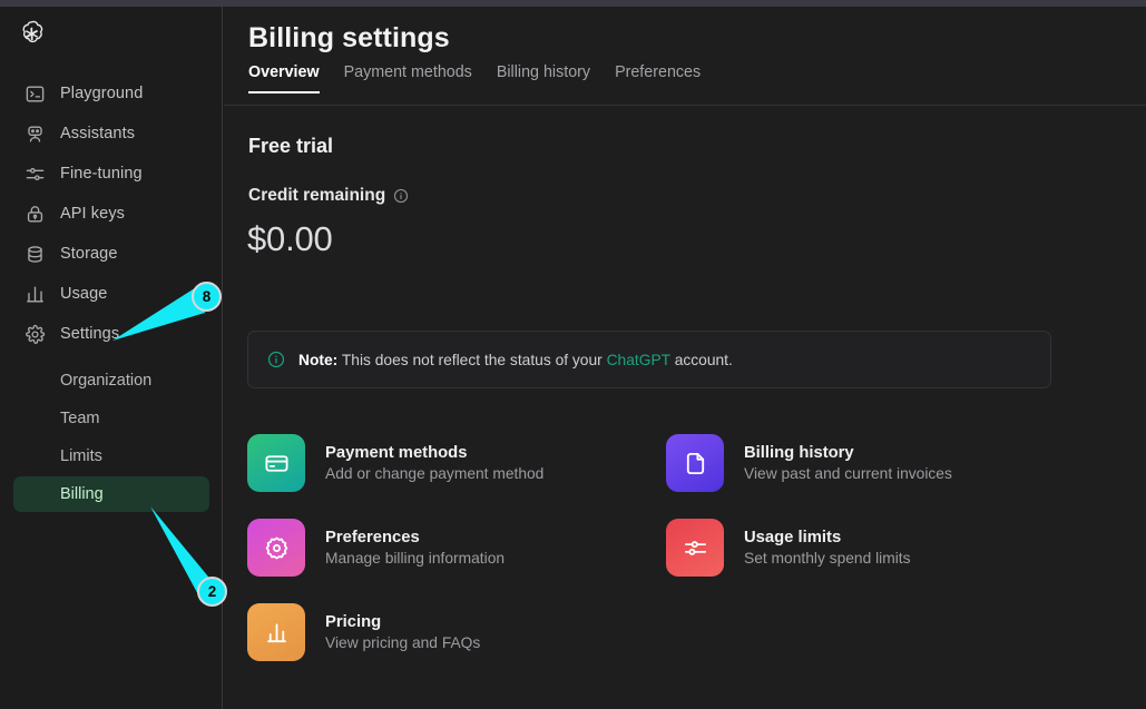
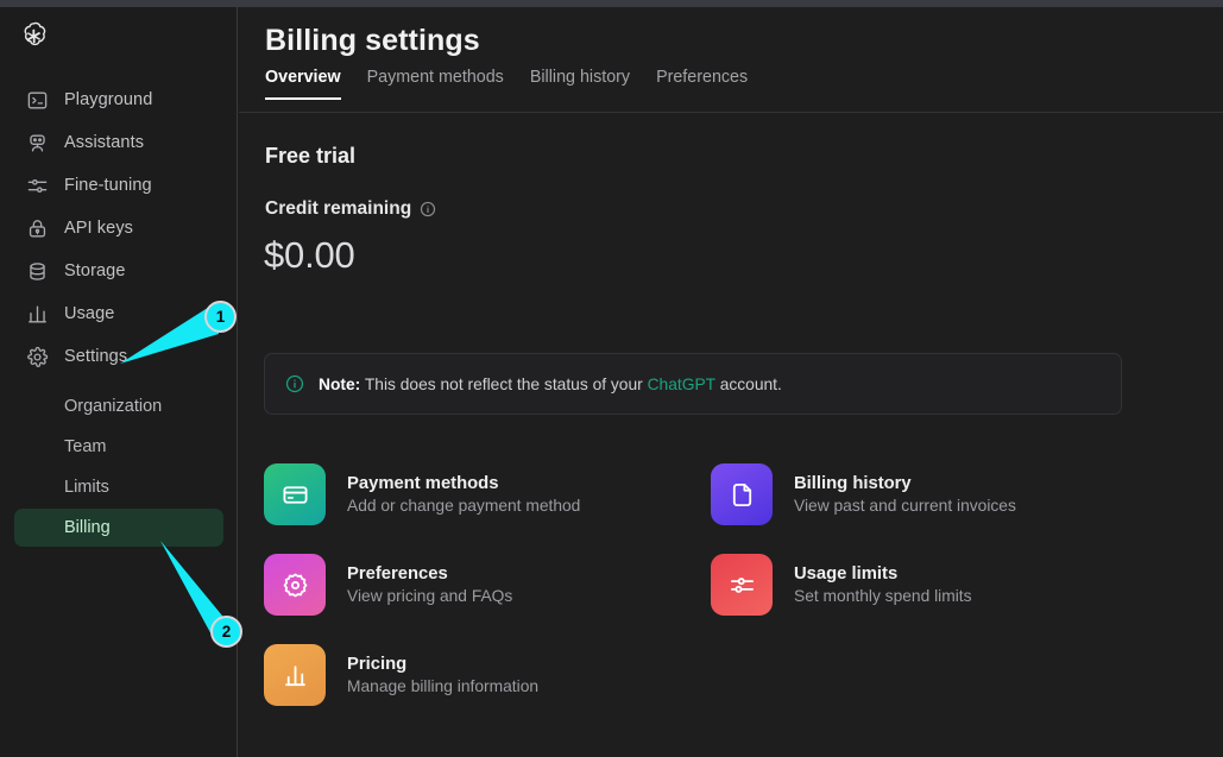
  Playground
  Assistants
  Fine-tuning
  API keys
  Storage
  Usage
  Settings
  Organization
  Team
  Limits
  Billing
  Billing settings
  Overview
  Payment methods
  Billing history
  Preferences
  Free trial
  Credit remaining
  $0.00
  Note: This does not reflect the status of your ChatGPT account.
  Payment methods
  Add or change payment method
  Billing history
  View past and current invoices
  Preferences
- Manage billing information
+ View pricing and FAQs
  Usage limits
  Set monthly spend limits
  Pricing
- View pricing and FAQs
+ Manage billing information
- 8
+ 1
  2
